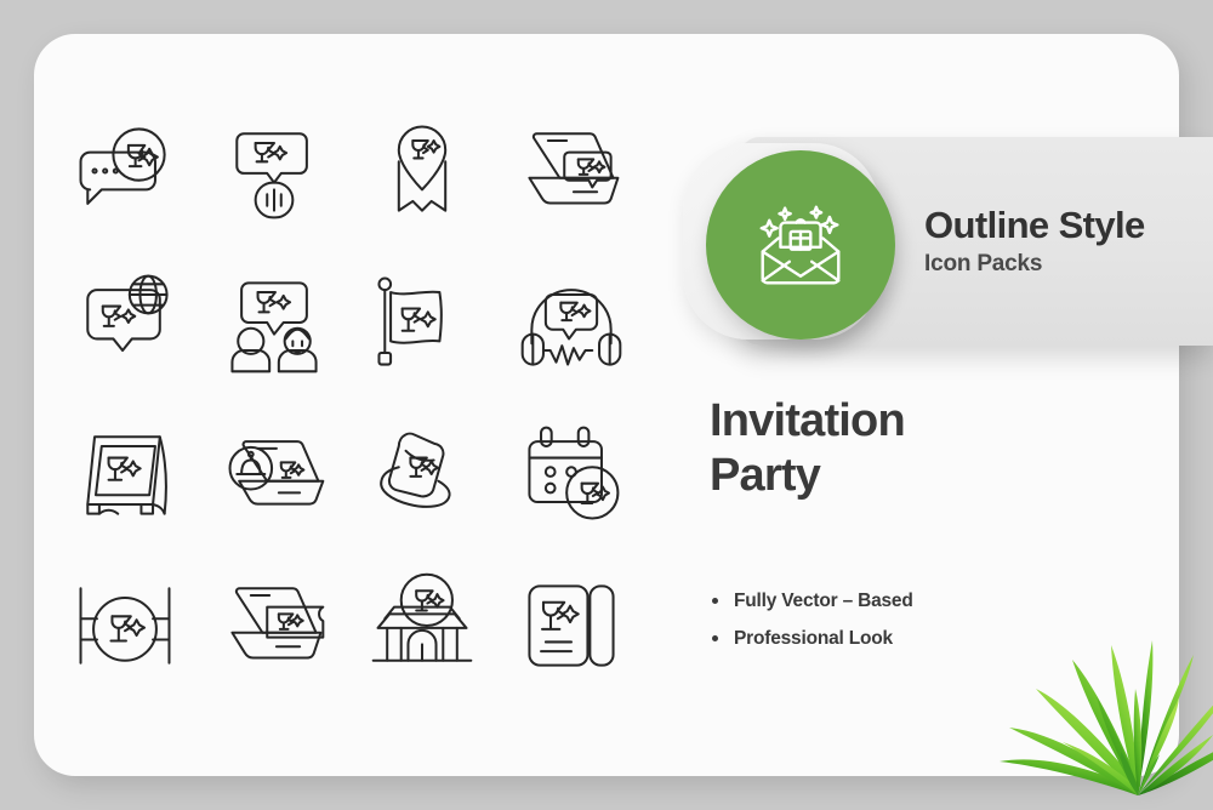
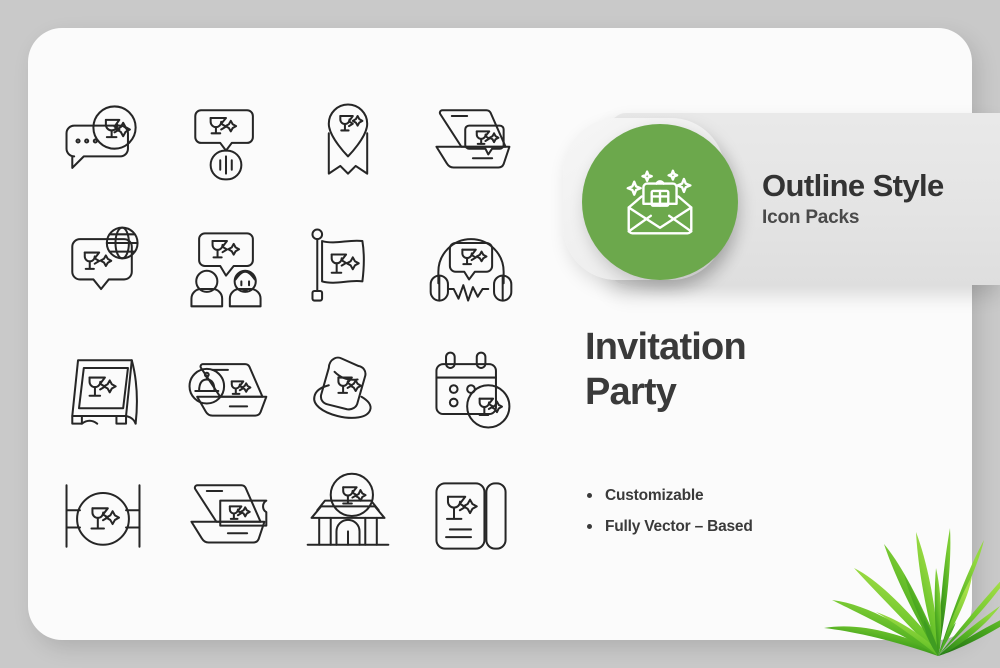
  Outline Style
  Icon Packs
  Invitation
  Party
+ Customizable
  Fully Vector – Based
- Professional Look
